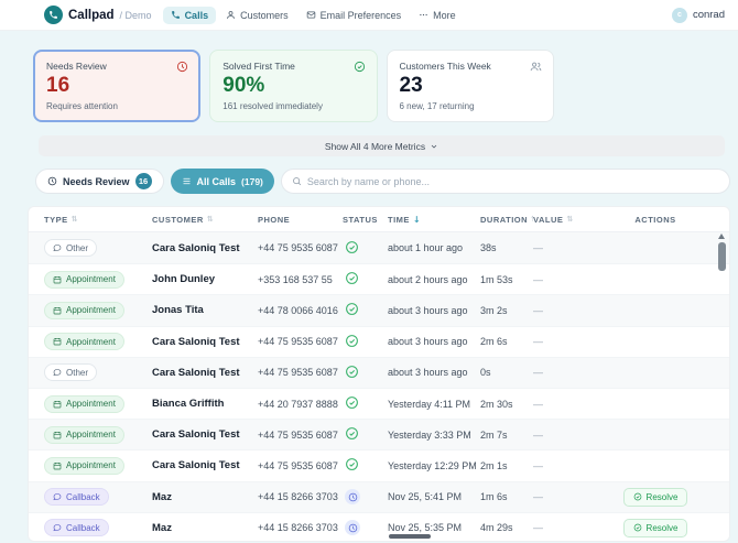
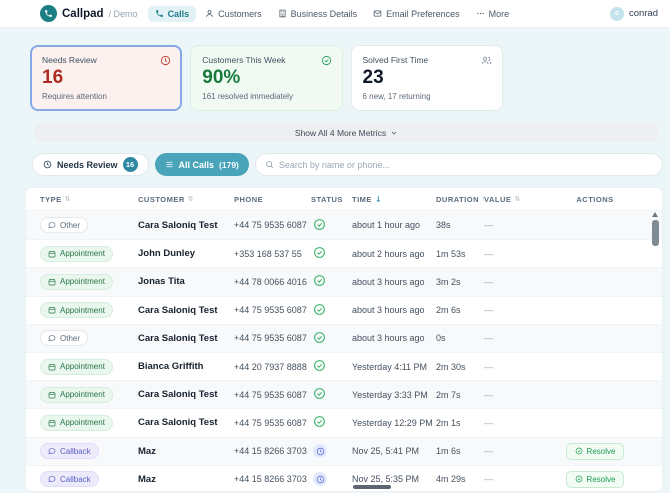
  Callpad
  / Demo
  Calls
  Customers
+ Business Details
  Email Preferences
  More
  conrad
  Needs Review
  16
  Requires attention
- Solved First Time
+ Customers This Week
  90%
  161 resolved immediately
- Customers This Week
+ Solved First Time
  23
  6 new, 17 returning
  Show All 4 More Metrics
  Needs Review
  16
  All Calls
  (179)
  Search by name or phone...
  TYPE
  ⇅
  CUSTOMER
  ⇅
  PHONE
  STATUS
  TIME
  ↓
  DURATION
  VALUE
  ⇅
  ACTIONS
  Other
  Cara Saloniq Test
  +44 75 9535 6087
  about 1 hour ago
  38s
  —
  Appointment
  John Dunley
  +353 168 537 55
  about 2 hours ago
  1m 53s
  —
  Appointment
  Jonas Tita
  +44 78 0066 4016
  about 3 hours ago
  3m 2s
  —
  Appointment
  Cara Saloniq Test
  +44 75 9535 6087
  about 3 hours ago
  2m 6s
  —
  Other
  Cara Saloniq Test
  +44 75 9535 6087
  about 3 hours ago
  0s
  —
  Appointment
  Bianca Griffith
  +44 20 7937 8888
  Yesterday 4:11 PM
  2m 30s
  —
  Appointment
  Cara Saloniq Test
  +44 75 9535 6087
  Yesterday 3:33 PM
  2m 7s
  —
  Appointment
  Cara Saloniq Test
  +44 75 9535 6087
  Yesterday 12:29 PM
  2m 1s
  —
  Callback
  Maz
  +44 15 8266 3703
  Nov 25, 5:41 PM
  1m 6s
  —
  Resolve
  Callback
  Maz
  +44 15 8266 3703
  Nov 25, 5:35 PM
  4m 29s
  —
  Resolve
